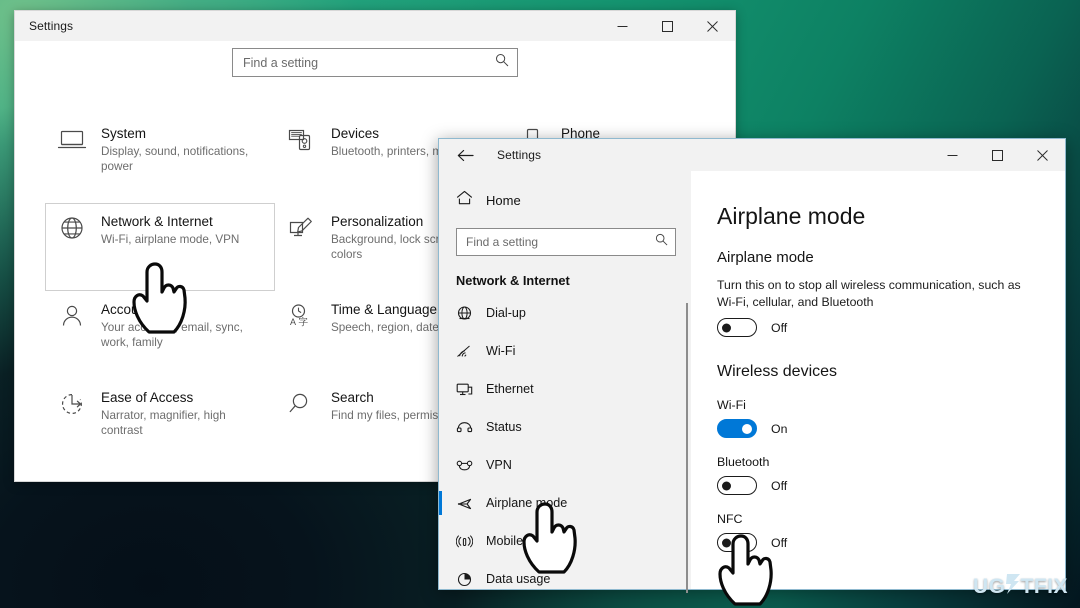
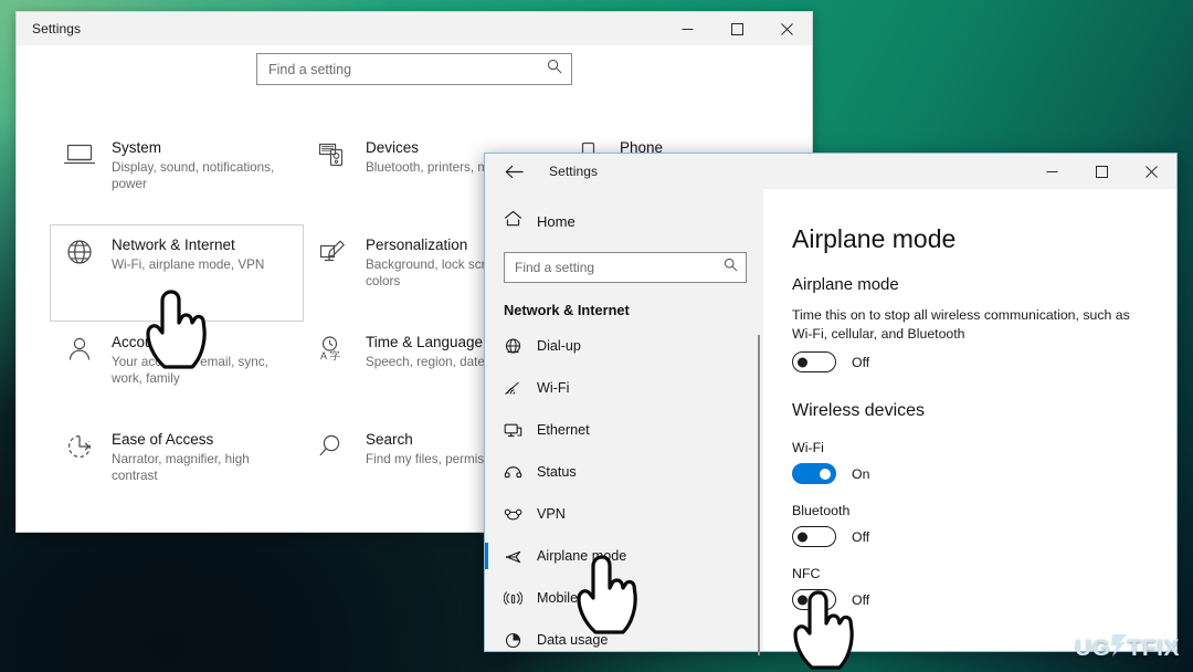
  Settings
  Find a setting
  System
  Display, sound, notifications, power
  Devices
  Bluetooth, printers,
  Phone
  Network & Internet
  Wi-Fi, airplane mode, VPN
  Personalization
  Background, lock sc colors
  Your ac email, sync, work, family
  A
  字
  Time & Language
  Speech, region, date
  Ease of Access
  Narrator, magnifier, high contrast
  Search
  Find my files, permis
  Settings
  Home
  Find a setting
  Network & Internet
  Dial-up
  Wi-Fi
  Ethernet
  Status
  VPN
  Airplane mode
  Data usage
  Airplane mode
  Airplane mode
- Turn this on to stop all wireless communication, such as Wi-Fi, cellular, and Bluetooth
+ Time this on to stop all wireless communication, such as Wi-Fi, cellular, and Bluetooth
  Off
  Wireless devices
  Wi-Fi
  On
  Bluetooth
  Off
  NFC
  Off
  UG
  TFIX
